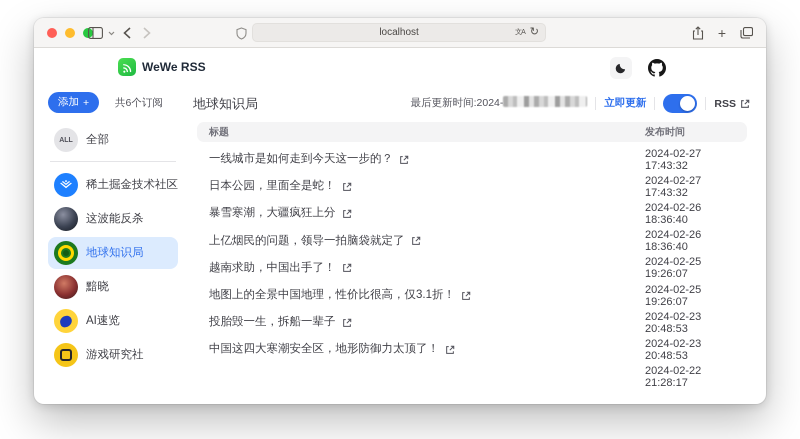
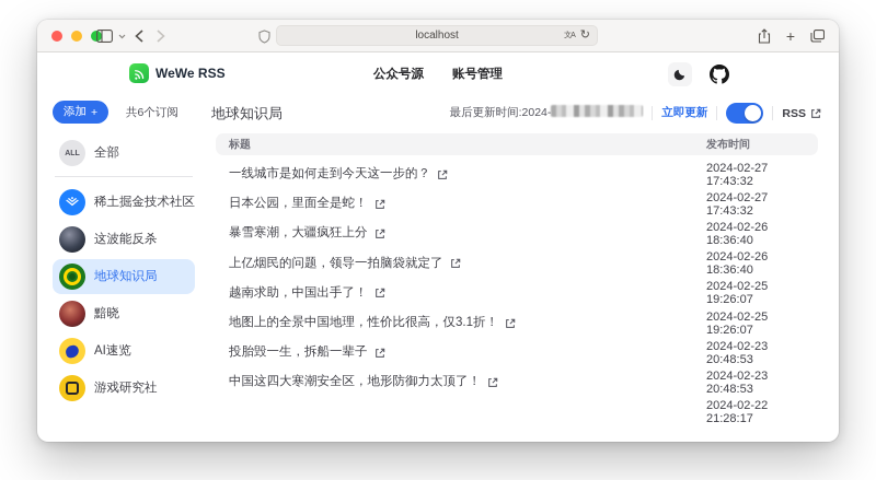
  localhost
  ↻
  +
  WeWe RSS
+ 公众号源
+ 账号管理
  添加
  +
  共6个订阅
  地球知识局
  最后更新时间:2024-
  立即更新
  RSS
  全部
  稀土掘金技术社区
  这波能反杀
  地球知识局
  黯晓
  AI速览
  游戏研究社
  标题
  发布时间
  一线城市是如何走到今天这一步的？
  2024-02-27 17:43:32
  日本公园，里面全是蛇！
  2024-02-27 17:43:32
  暴雪寒潮，大疆疯狂上分
  2024-02-26 18:36:40
  上亿烟民的问题，领导一拍脑袋就定了
  2024-02-26 18:36:40
  越南求助，中国出手了！
  2024-02-25 19:26:07
  地图上的全景中国地理，性价比很高，仅3.1折！
  2024-02-25 19:26:07
  投胎毁一生，拆船一辈子
  2024-02-23 20:48:53
  中国这四大寒潮安全区，地形防御力太顶了！
  2024-02-23 20:48:53
  2024-02-22 21:28:17
